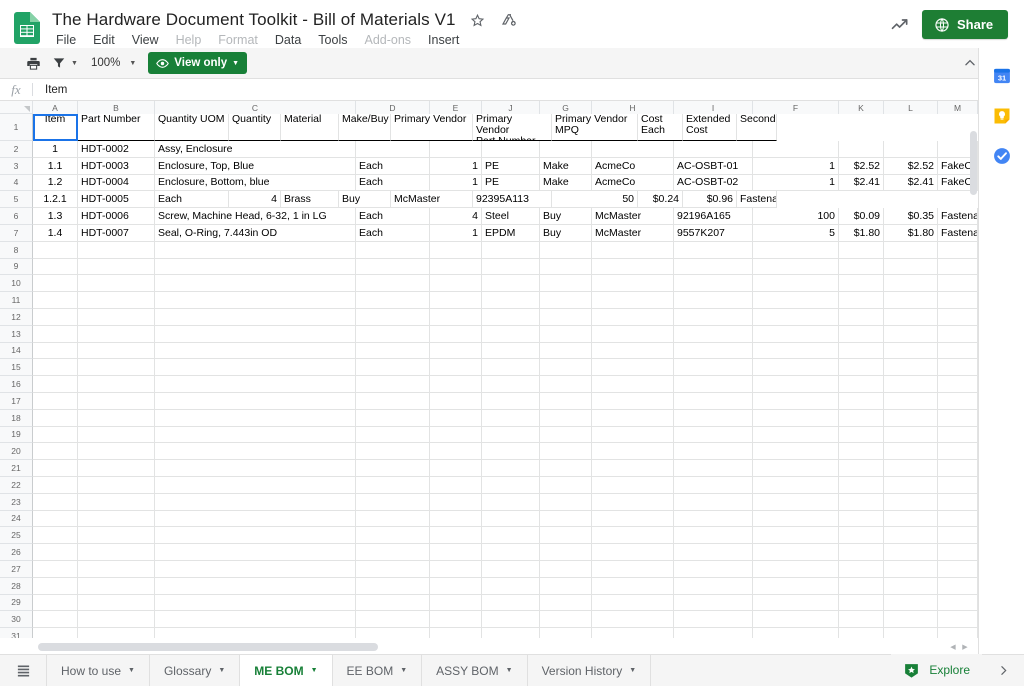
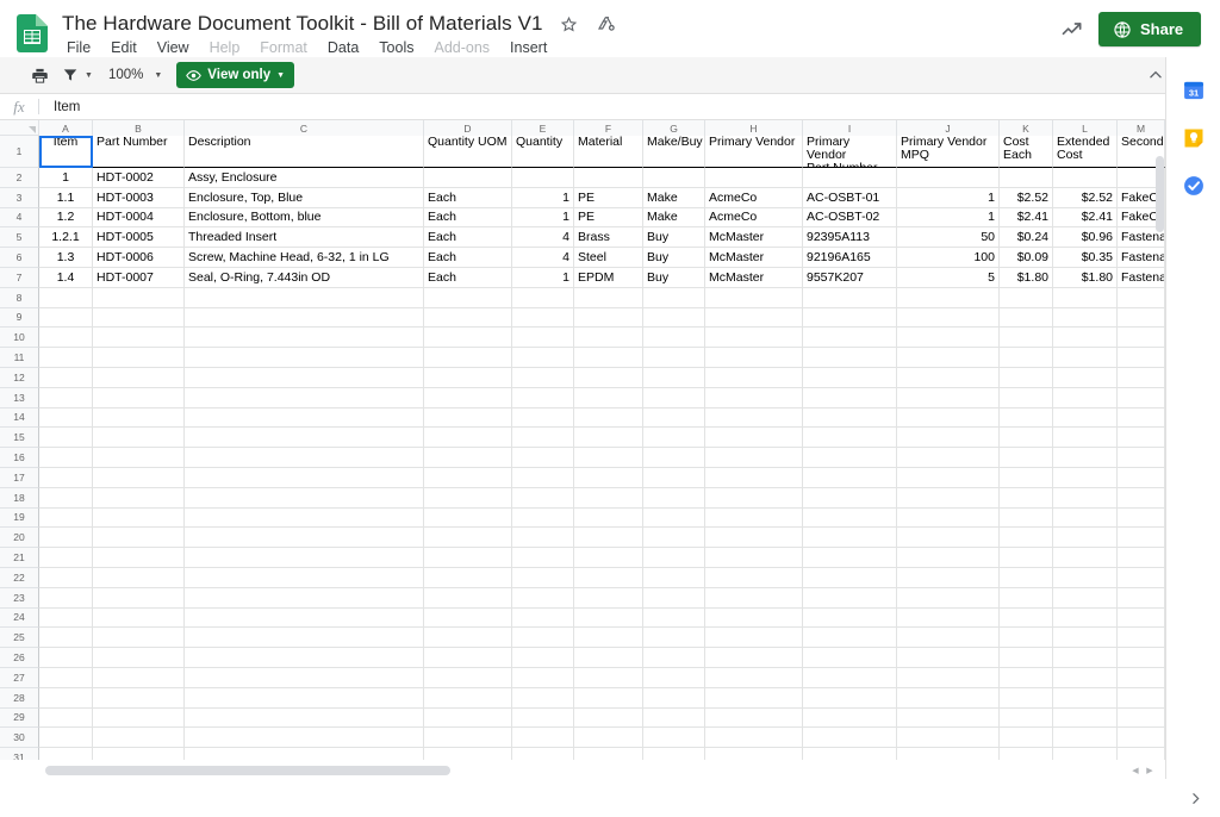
  The Hardware Document Toolkit - Bill of Materials V1
  File
  Edit
  View
  Help
  Format
  Data
  Tools
  Add-ons
  Insert
  Share
  100%
  View only
  fx
  Item
  A
  B
  C
  D
  E
- J
+ F
  G
  H
  I
- F
+ J
  K
  L
  M
  1
  2
  3
  4
  5
  6
  7
  8
  9
  10
  11
  12
  13
  14
  15
  16
  17
  18
  19
  20
  21
  22
  23
  24
  25
  26
  27
  28
  29
  30
  31
  Item
  Part Number
+ Description
  Quantity UOM
  Quantity
  Material
  Make/Buy
  Primary Vendor
  Primary Vendor
  Primary Vendor
  MPQ
  Cost
  Each
  Extended
  Cost
  Second
  1
  HDT-0002
  Assy, Enclosure
  1.1
  HDT-0003
  Enclosure, Top, Blue
  Each
  1
  PE
  Make
  AcmeCo
  AC-OSBT-01
  1
  $2.52
  $2.52
  FakeC
  1.2
  HDT-0004
  Enclosure, Bottom, blue
  Each
  1
  PE
  Make
  AcmeCo
  AC-OSBT-02
  1
  $2.41
  $2.41
  FakeC
  1.2.1
  HDT-0005
+ Threaded Insert
  Each
  4
  Brass
  Buy
  McMaster
  92395A113
  50
  $0.24
  $0.96
  Fastena
  1.3
  HDT-0006
  Screw, Machine Head, 6-32, 1 in LG
  Each
  4
  Steel
  Buy
  McMaster
  92196A165
  100
  $0.09
  $0.35
  Fastena
  1.4
  HDT-0007
  Seal, O-Ring, 7.443in OD
  Each
  1
  EPDM
  Buy
  McMaster
  9557K207
  5
  $1.80
  $1.80
  Fastena
- How to use
- Glossary
- ME BOM
- EE BOM
- ASSY BOM
- Version History
- Explore
  31
